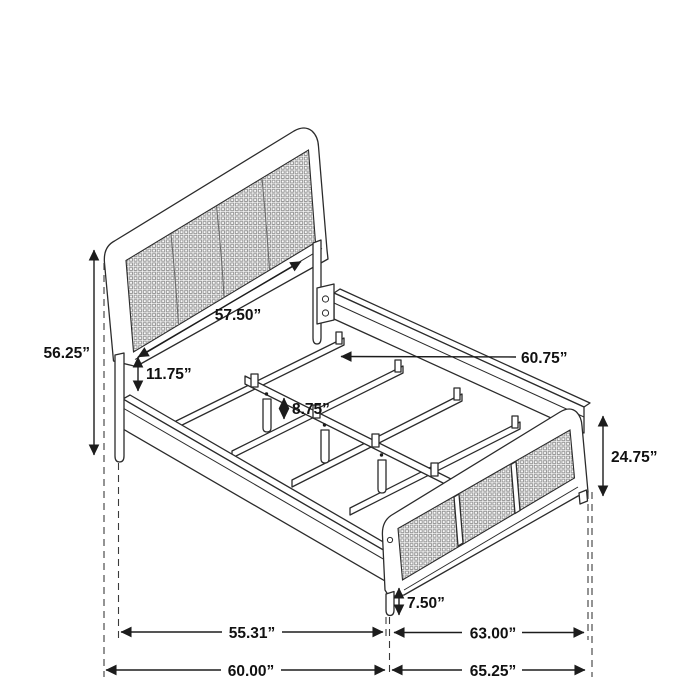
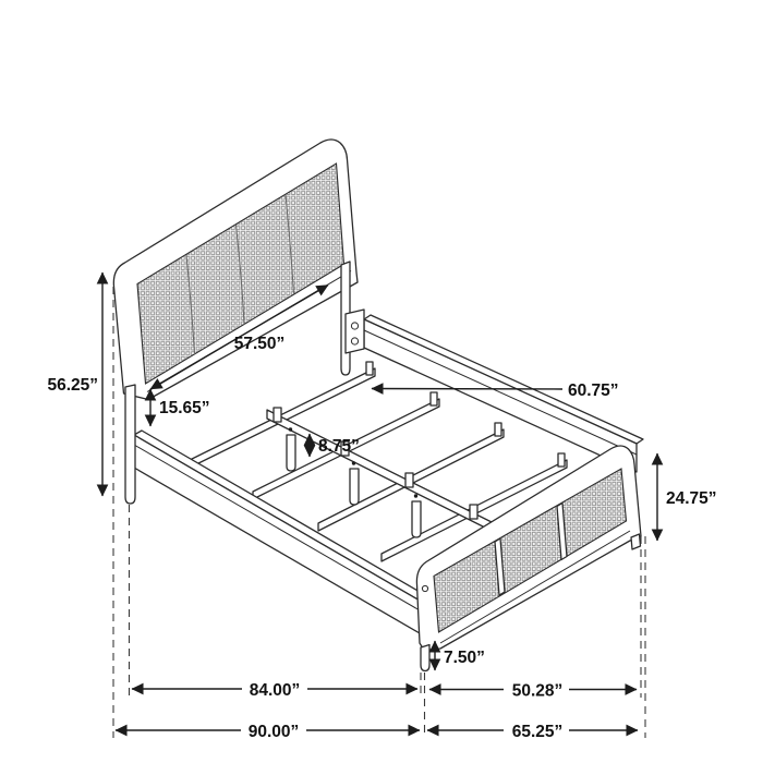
  56.25”
  57.50”
- 11.75”
+ 15.65”
  8.75”
  60.75”
  24.75”
  7.50”
- 55.31”
+ 84.00”
- 63.00”
+ 50.28”
- 60.00”
+ 90.00”
  65.25”
